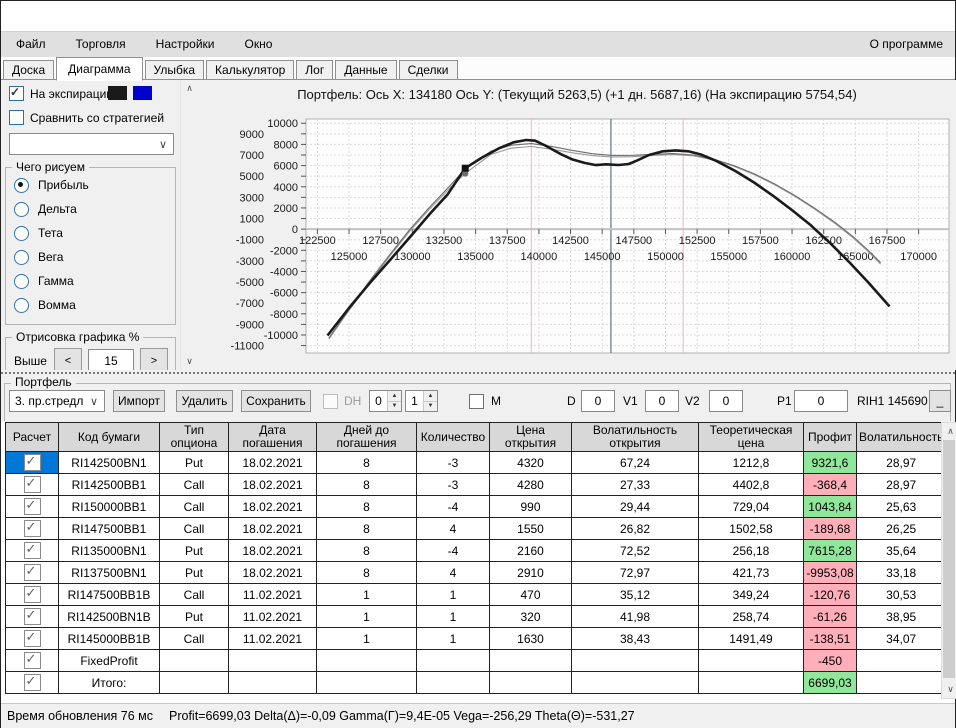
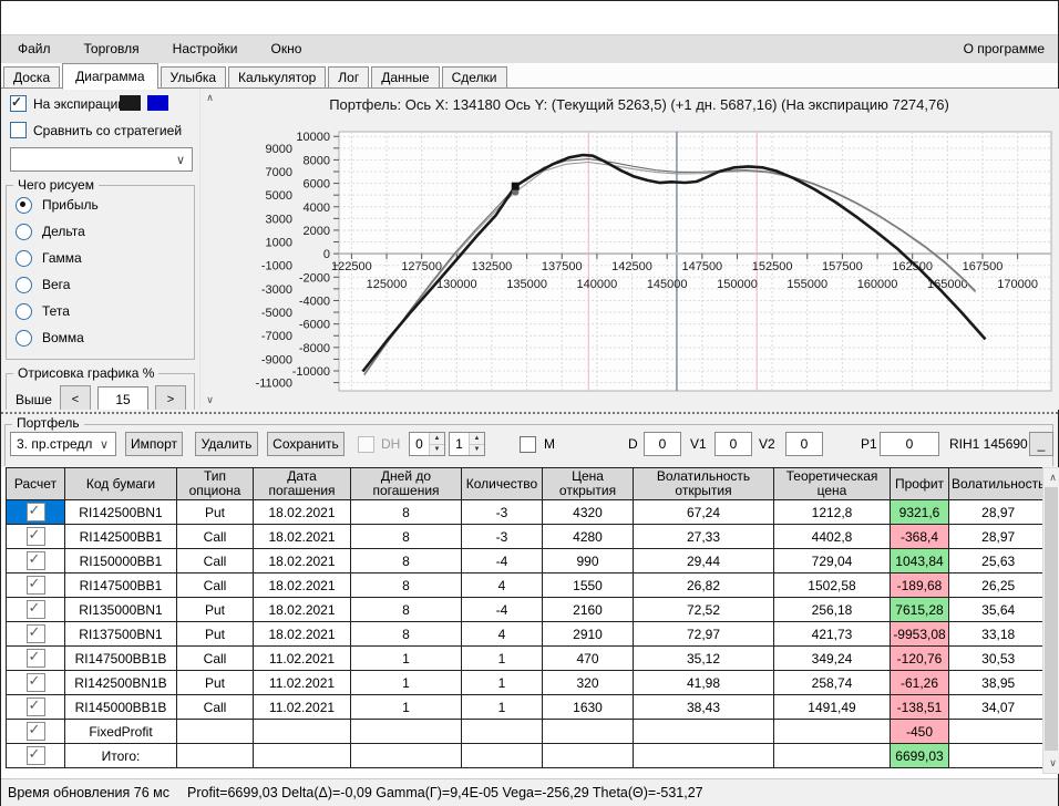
  Файл
  Торговля
  Настройки
  Окно
  О программе
  Доска
  Диаграмма
  Улыбка
  Калькулятор
  Лог
  Данные
  Сделки
  На экспираци
  Сравнить со стратегией
  ∨
  Чего рисуем
  Прибыль
  Дельта
- Тета
+ Гамма
  Вега
- Гамма
+ Тета
  Вомма
  Отрисовка графика %
  Выше
  <
  15
  >
  ∧
  ∨
- Портфель: Ось X: 134180 Ось Y: (Текущий 5263,5) (+1 дн. 5687,16) (На экспирацию 5754,54)
+ Портфель: Ось X: 134180 Ось Y: (Текущий 5263,5) (+1 дн. 5687,16) (На экспирацию 7274,76)
  122500
  127500
  132500
  137500
  142500
  147500
  152500
  157500
  16200
  167500
  125000
  130000
  135000
  140000
  145000
  150000
  155000
  160000
  165000
  170000
  10000
  8000
  6000
  4000
  2000
  0
  -2000
  -4000
  -6000
  -8000
  -10000
  9000
  7000
  5000
  3000
  1000
  -1000
  -3000
  -5000
  -7000
  -9000
  -11000
  Портфель
  3. пр.стредл
  ∨
  Импорт
  Удалить
  Сохранить
  DH
  0
  1
  M
  D
  0
  V1
  0
  V2
  0
  P1
  0
  RIH1 145690
  _
  Расчет	Код бумаги	Тип опциона	Дата погашения	Дней до погашения	Количество	Цена открытия	Волатильность открытия	Теоретическая цена	Профит	Волатильност
  	RI142500BN1	Put	18.02.2021	8	-3	4320	67,24	1212,8	9321,6	28,97
  	RI142500BB1	Call	18.02.2021	8	-3	4280	27,33	4402,8	-368,4	28,97
  	RI150000BB1	Call	18.02.2021	8	-4	990	29,44	729,04	1043,84	25,63
  	RI147500BB1	Call	18.02.2021	8	4	1550	26,82	1502,58	-189,68	26,25
  	RI135000BN1	Put	18.02.2021	8	-4	2160	72,52	256,18	7615,28	35,64
  	RI137500BN1	Put	18.02.2021	8	4	2910	72,97	421,73	-9953,08	33,18
  	RI147500BB1B	Call	11.02.2021	1	1	470	35,12	349,24	-120,76	30,53
  	RI142500BN1B	Put	11.02.2021	1	1	320	41,98	258,74	-61,26	38,95
  	RI145000BB1B	Call	11.02.2021	1	1	1630	38,43	1491,49	-138,51	34,07
  	FixedProfit								-450
  	Итого:								6699,03
  ∧
  ∨
  Время обновления 76 мс
  Profit=6699,03 Delta(Δ)=-0,09 Gamma(Γ)=9,4E-05 Vega=-256,29 Theta(Θ)=-531,27
